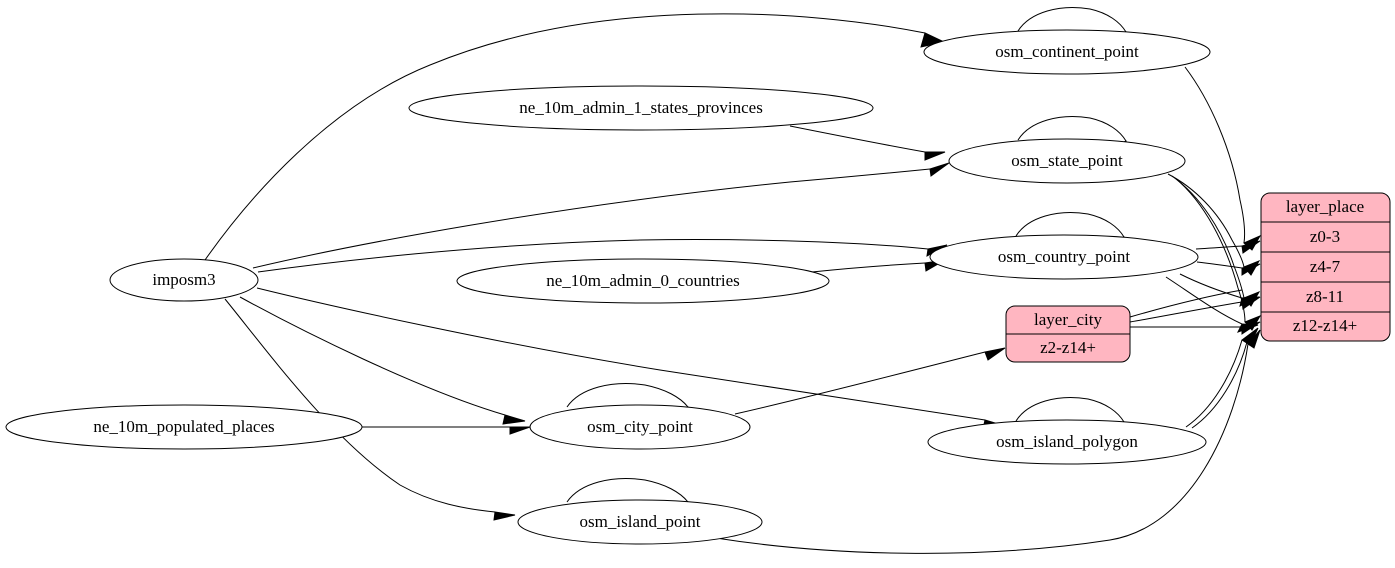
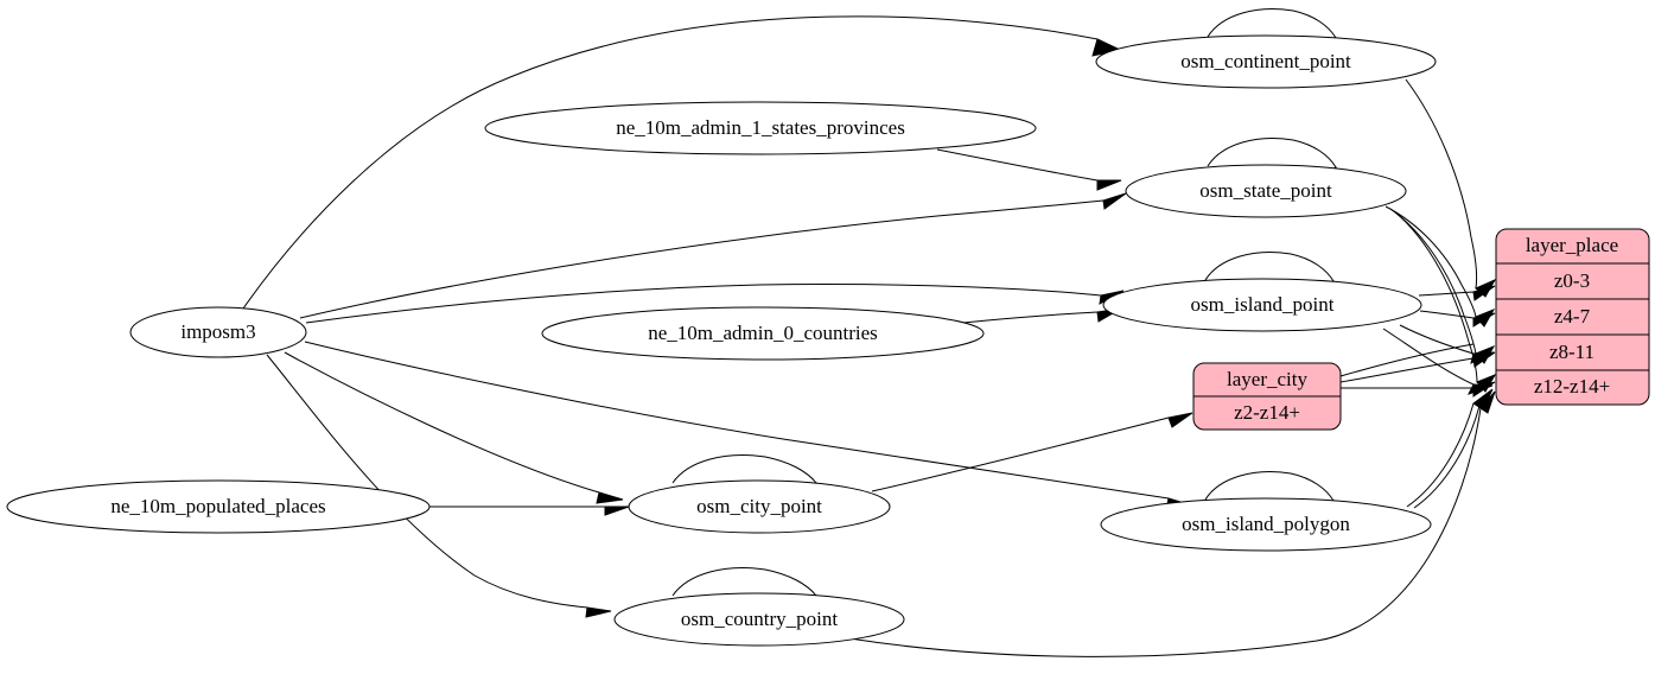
  imposm3
  ne_10m_admin_1_states_provinces
  ne_10m_admin_0_countries
  ne_10m_populated_places
  osm_continent_point
  osm_state_point
- osm_country_point
+ osm_island_point
  osm_city_point
  osm_island_polygon
- osm_island_point
+ osm_country_point
  layer_city
  z2-z14+
  layer_place
  z0-3
  z4-7
  z8-11
  z12-z14+
